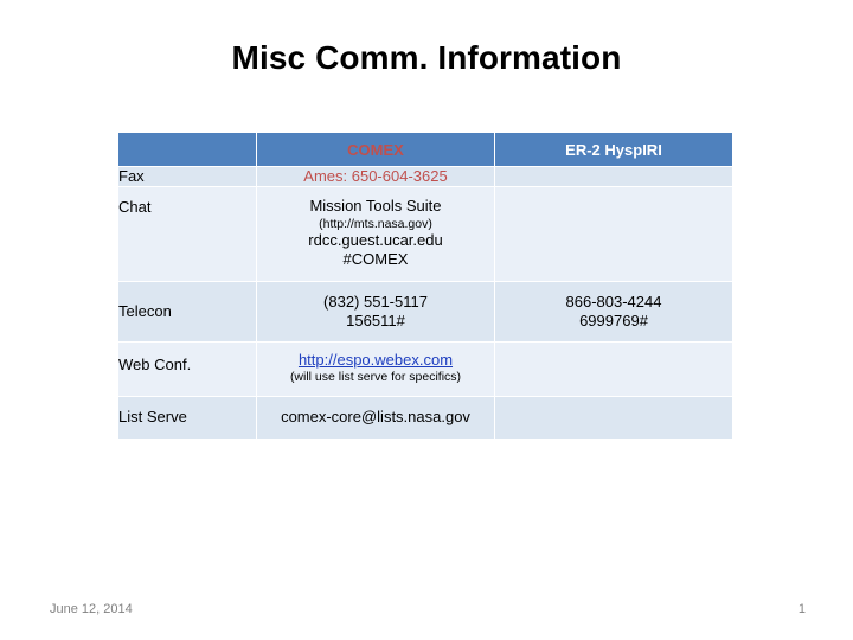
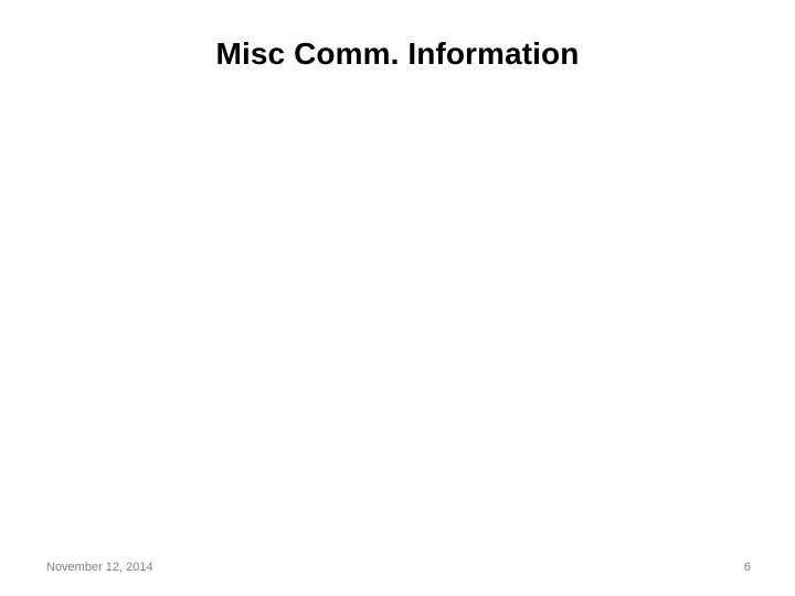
  Misc Comm. Information
- 	COMEX	ER-2 HyspIRI
- Fax	Ames: 650-604-3625
- Chat	Mission Tools Suite (http://mts.nasa.gov) rdcc.guest.ucar.edu #COMEX
- Telecon	(832) 551-5117 156511#	866-803-4244 6999769#
- Web Conf.	http://espo.webex.com (will use list serve for specifics)
- List Serve	comex-core@lists.nasa.gov
- June 12, 2014
+ November 12, 2014
- 1
+ 6
